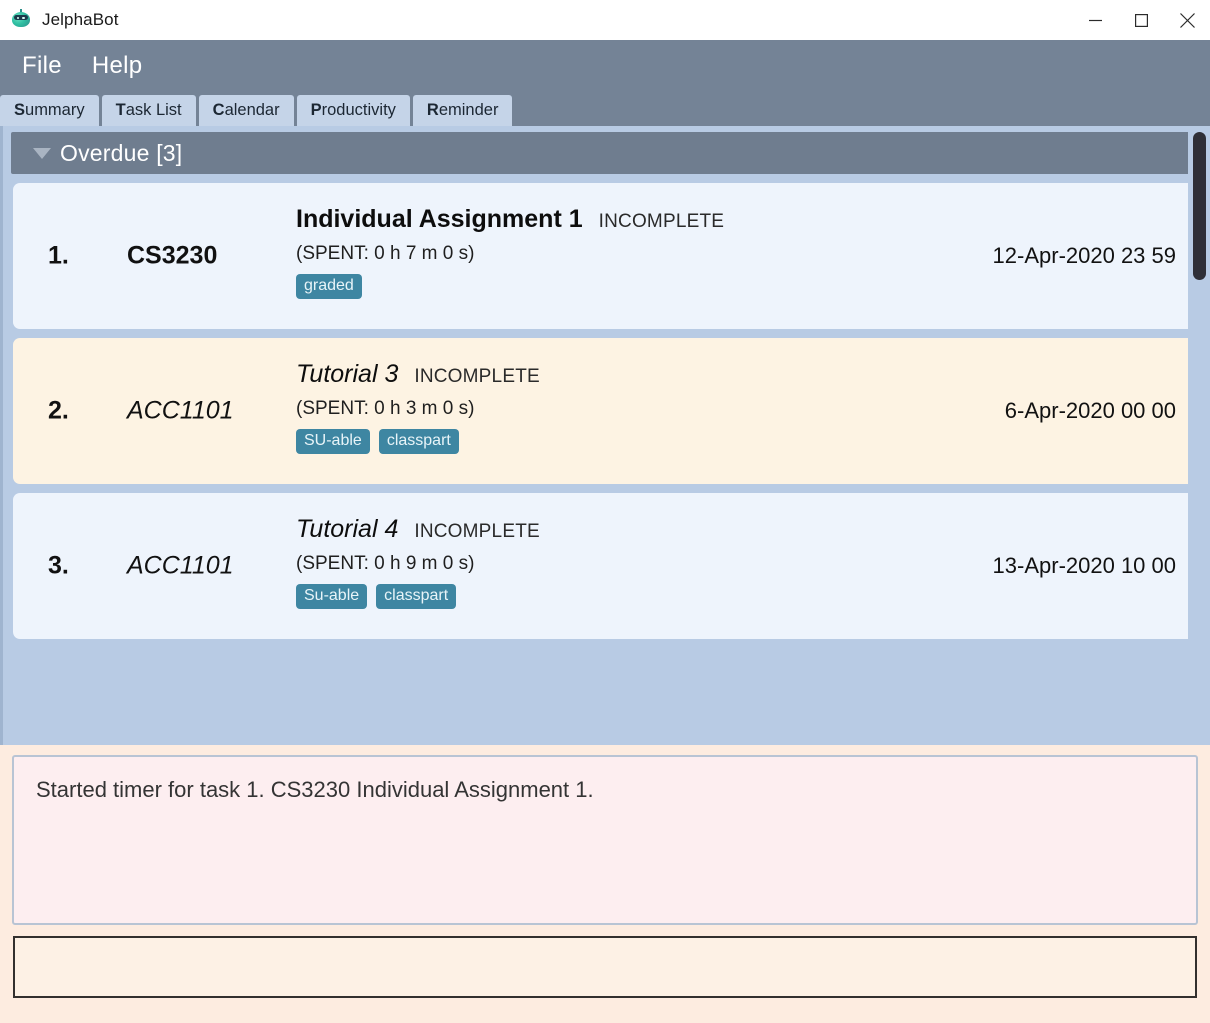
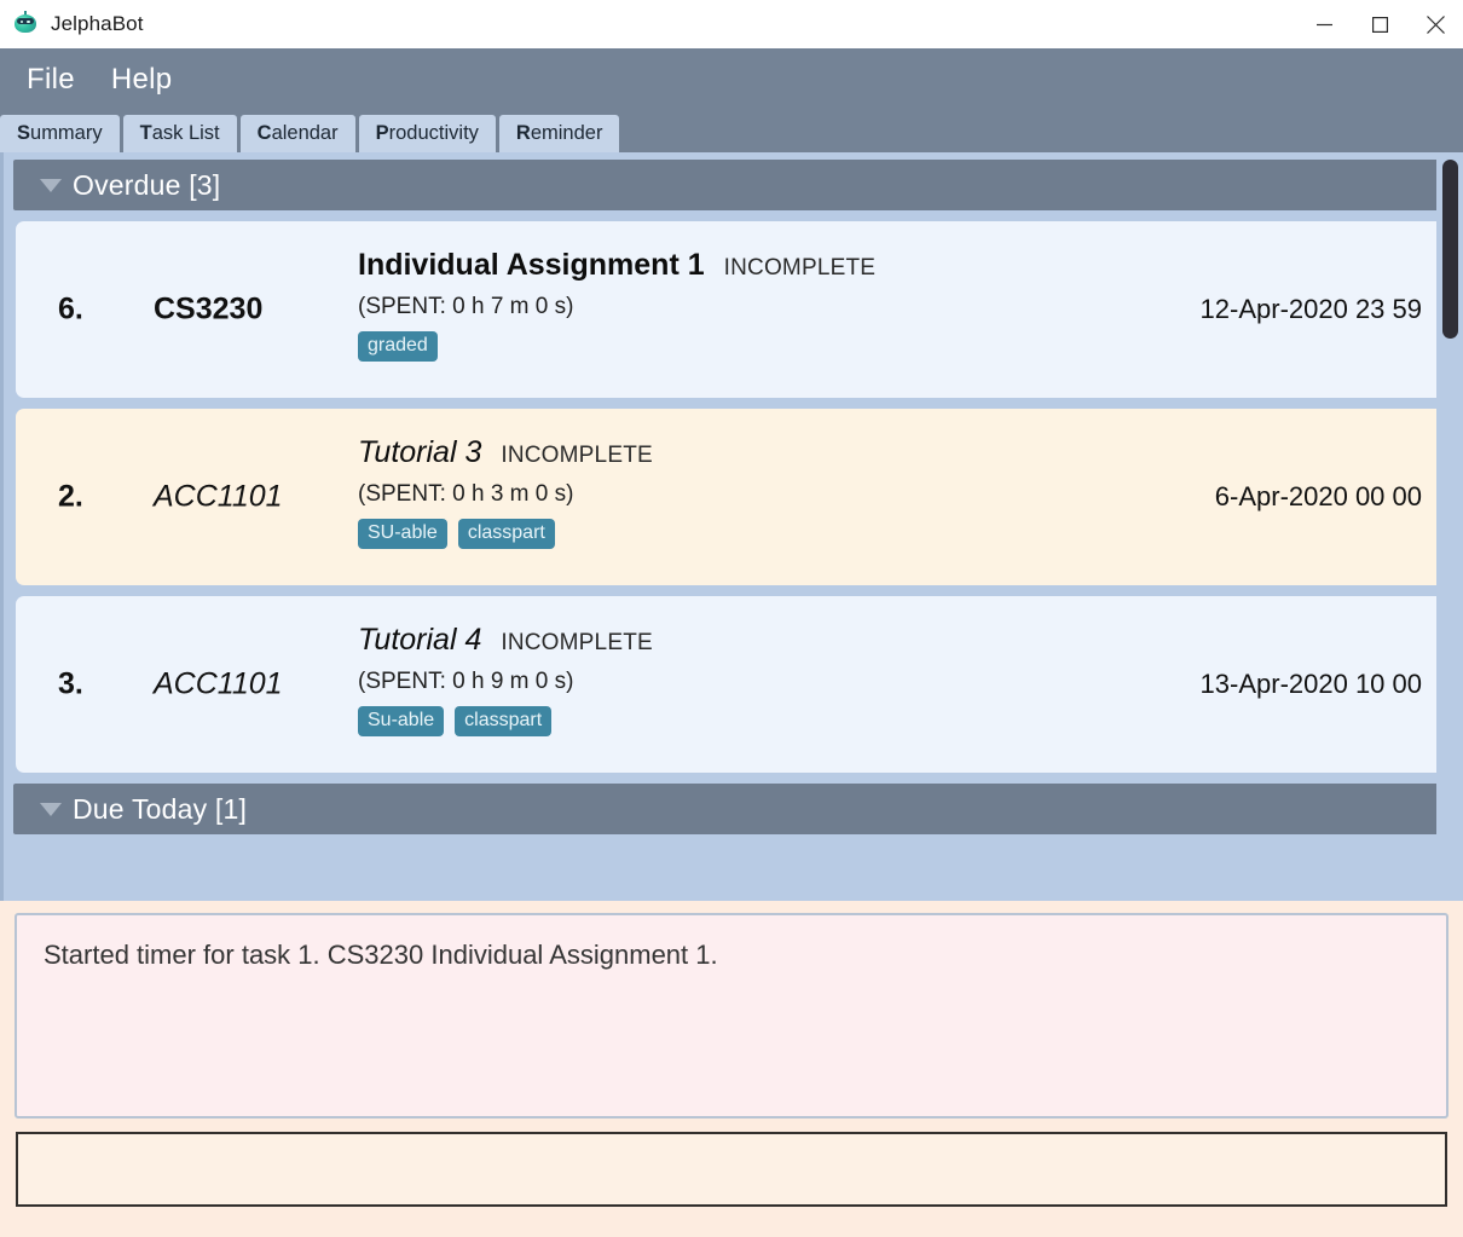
  JelphaBot
  File
  Help
  S
  ummary
  T
  ask List
  C
  alendar
  P
  roductivity
  R
  eminder
  Overdue [3]
- 1.
+ 6.
  CS3230
  Individual Assignment 1
  INCOMPLETE
  (SPENT: 0 h 7 m 0 s)
  graded
  12-Apr-2020 23 59
  2.
  ACC1101
  Tutorial 3
  INCOMPLETE
  (SPENT: 0 h 3 m 0 s)
  SU-able
  classpart
  6-Apr-2020 00 00
  3.
  ACC1101
  Tutorial 4
  INCOMPLETE
  (SPENT: 0 h 9 m 0 s)
  Su-able
  classpart
  13-Apr-2020 10 00
+ Due Today [1]
  Started timer for task 1. CS3230 Individual Assignment 1.
